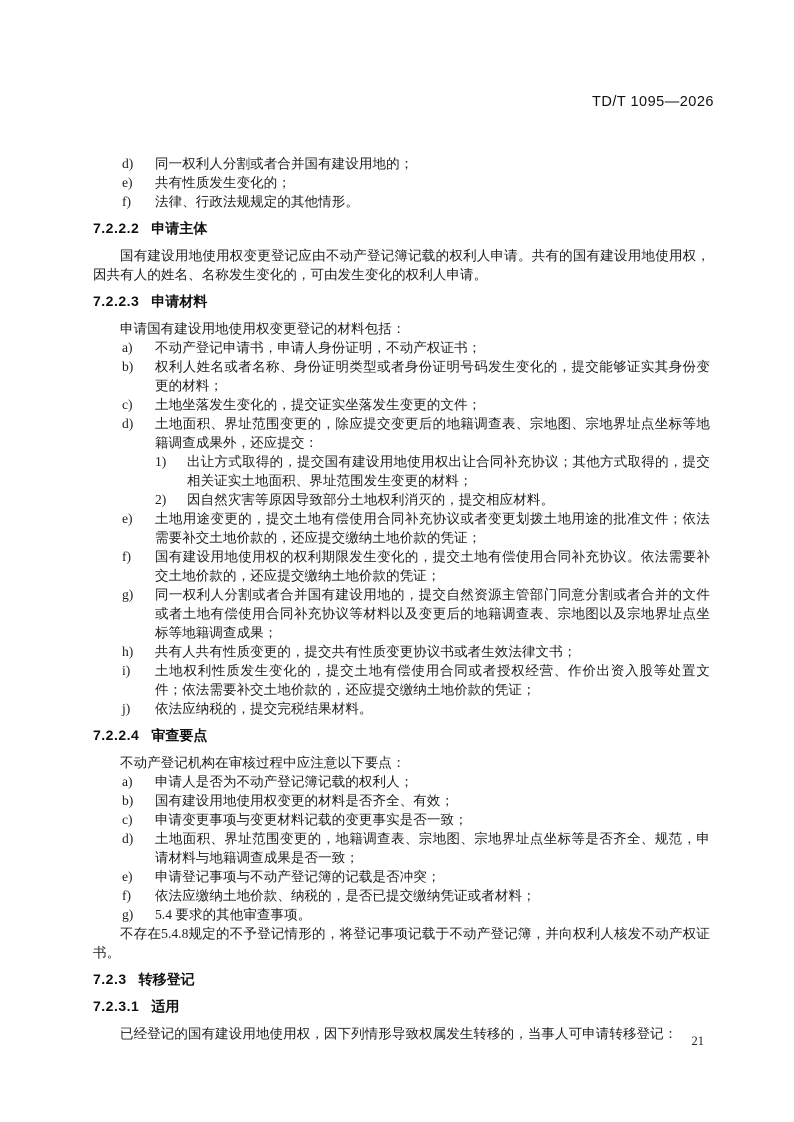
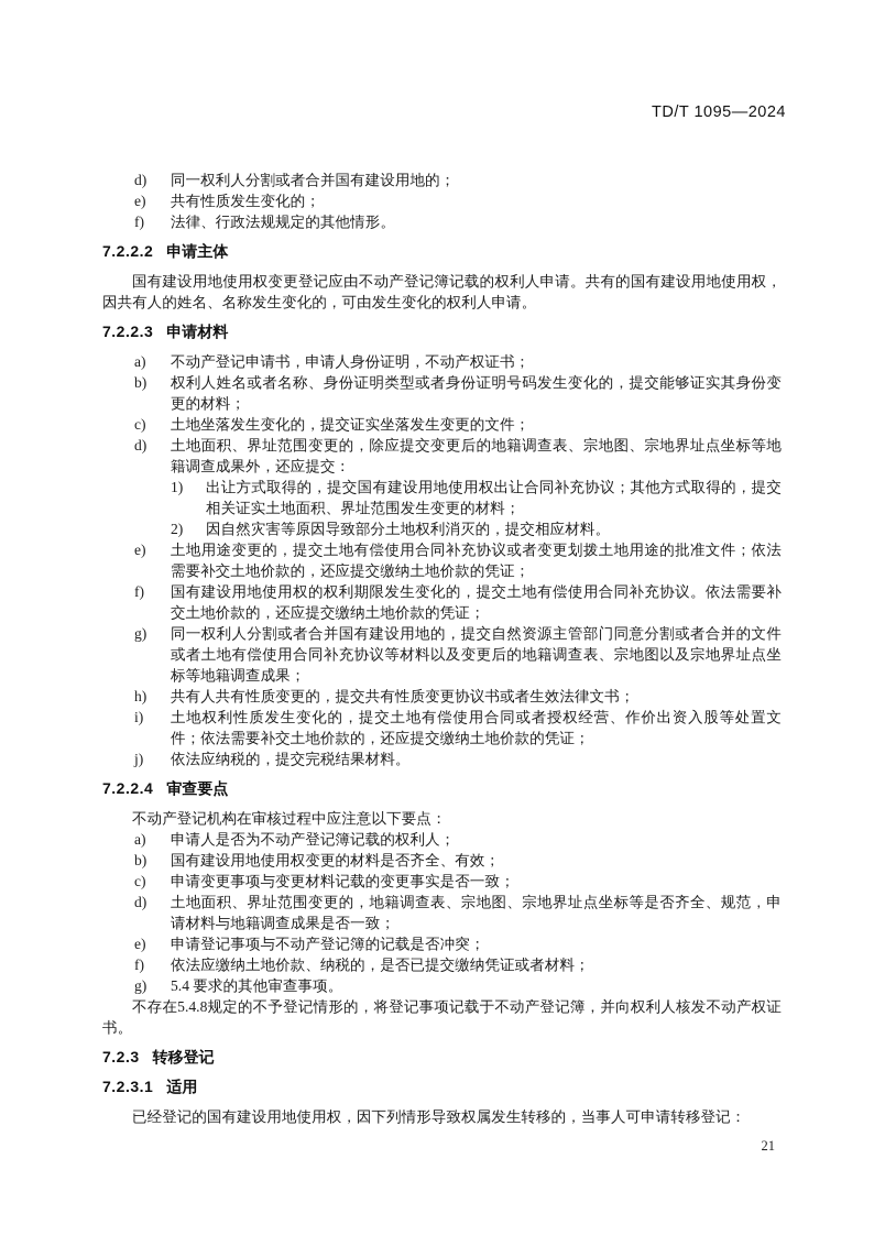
- TD/T 1095—2026
+ TD/T 1095—2024
  d)
  同一权利人分割或者合并国有建设用地的；
  e)
  共有性质发生变化的；
  f)
  法律、行政法规规定的其他情形。
  7.2.2.2 申请主体
  国有建设用地使用权变更登记应由不动产登记簿记载的权利人申请。共有的国有建设用地使用权，因共有人的姓名、名称发生变化的，可由发生变化的权利人申请。
  7.2.2.3 申请材料
- 申请国有建设用地使用权变更登记的材料包括：
  a)
  不动产登记申请书，申请人身份证明，不动产权证书；
  b)
  权利人姓名或者名称、身份证明类型或者身份证明号码发生变化的，提交能够证实其身份变更的材料；
  c)
  土地坐落发生变化的，提交证实坐落发生变更的文件；
  d)
  土地面积、界址范围变更的，除应提交变更后的地籍调查表、宗地图、宗地界址点坐标等地籍调查成果外，还应提交：
  1)
  出让方式取得的，提交国有建设用地使用权出让合同补充协议；其他方式取得的，提交相关证实土地面积、界址范围发生变更的材料；
  2)
  因自然灾害等原因导致部分土地权利消灭的，提交相应材料。
  e)
  土地用途变更的，提交土地有偿使用合同补充协议或者变更划拨土地用途的批准文件；依法需要补交土地价款的，还应提交缴纳土地价款的凭证；
  f)
  国有建设用地使用权的权利期限发生变化的，提交土地有偿使用合同补充协议。依法需要补交土地价款的，还应提交缴纳土地价款的凭证；
  g)
  同一权利人分割或者合并国有建设用地的，提交自然资源主管部门同意分割或者合并的文件或者土地有偿使用合同补充协议等材料以及变更后的地籍调查表、宗地图以及宗地界址点坐标等地籍调查成果；
  h)
  共有人共有性质变更的，提交共有性质变更协议书或者生效法律文书；
  i)
  土地权利性质发生变化的，提交土地有偿使用合同或者授权经营、作价出资入股等处置文件；依法需要补交土地价款的，还应提交缴纳土地价款的凭证；
  j)
  依法应纳税的，提交完税结果材料。
  7.2.2.4 审查要点
  不动产登记机构在审核过程中应注意以下要点：
  a)
  申请人是否为不动产登记簿记载的权利人；
  b)
  国有建设用地使用权变更的材料是否齐全、有效；
  c)
  申请变更事项与变更材料记载的变更事实是否一致；
  d)
  土地面积、界址范围变更的，地籍调查表、宗地图、宗地界址点坐标等是否齐全、规范，申请材料与地籍调查成果是否一致；
  e)
  申请登记事项与不动产登记簿的记载是否冲突；
  f)
  依法应缴纳土地价款、纳税的，是否已提交缴纳凭证或者材料；
  g)
  5.4 要求的其他审查事项。
  不存在5.4.8规定的不予登记情形的，将登记事项记载于不动产登记簿，并向权利人核发不动产权证书。
  7.2.3 转移登记
  7.2.3.1 适用
  已经登记的国有建设用地使用权，因下列情形导致权属发生转移的，当事人可申请转移登记：
  21
